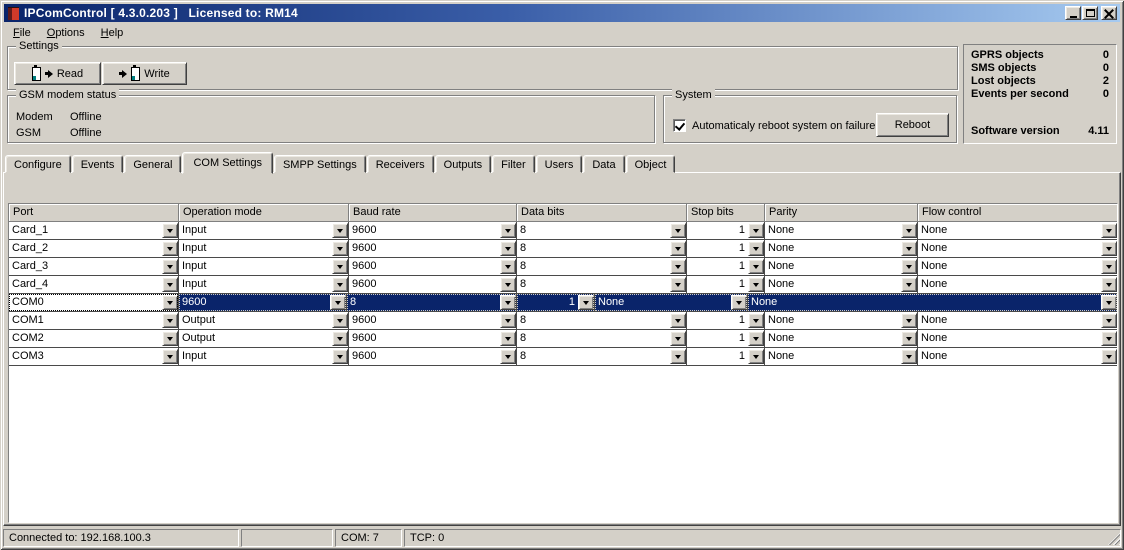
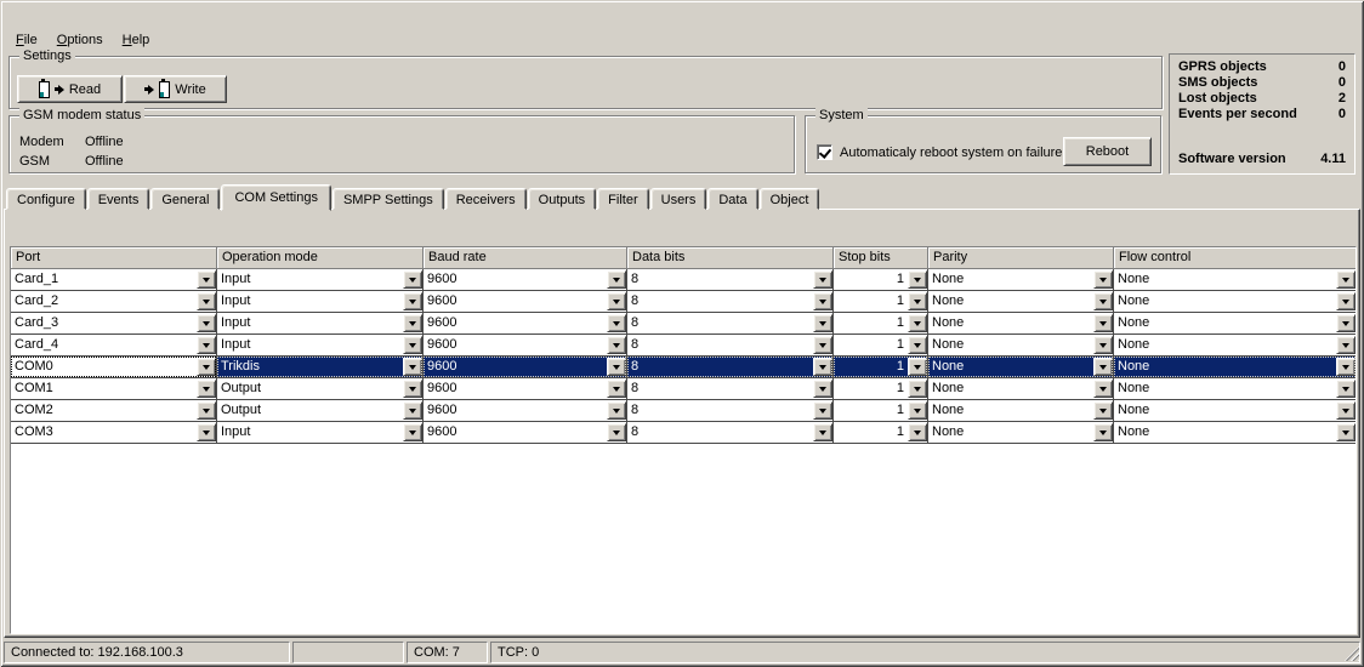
- IPComControl [ 4.3.0.203 ] Licensed to: RM14
  File
  Options
  Help
  Settings
  Read
  Write
  GPRS objects
  0
  SMS objects
  0
  Lost objects
  2
  Events per second
  0
  Software version
  4.11
  GSM modem status
  Modem
  Offline
  GSM
  Offline
  System
  Automaticaly reboot system on failure
  Reboot
  Configure
  Events
  General
  COM Settings
  SMPP Settings
  Receivers
  Outputs
  Filter
  Users
  Data
  Object
  Port
  Operation mode
  Baud rate
  Data bits
  Stop bits
  Parity
  Flow control
  Card_1
  Input
  9600
  8
  1
  None
  None
  Card_2
  Input
  9600
  8
  1
  None
  None
  Card_3
  Input
  9600
  8
  1
  None
  None
  Card_4
  Input
  9600
  8
  1
  None
  None
  COM0
+ Trikdis
  9600
  8
  1
  None
  None
  COM1
  Output
  9600
  8
  1
  None
  None
  COM2
  Output
  9600
  8
  1
  None
  None
  COM3
  Input
  9600
  8
  1
  None
  None
  Connected to: 192.168.100.3
  COM: 7
  TCP: 0
